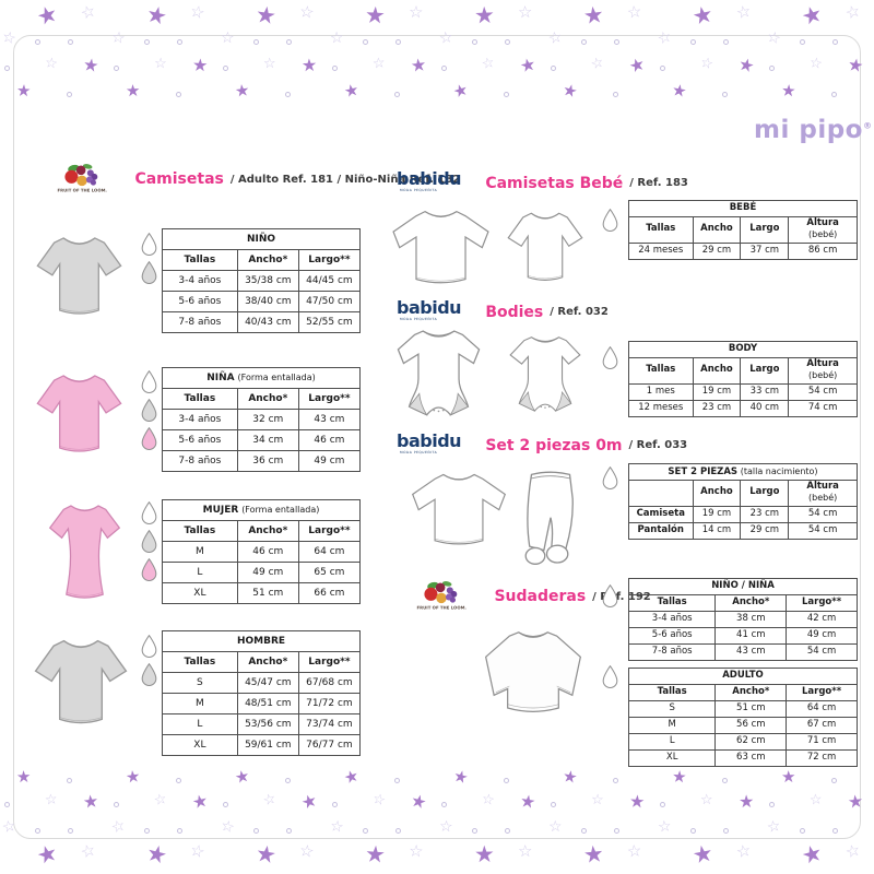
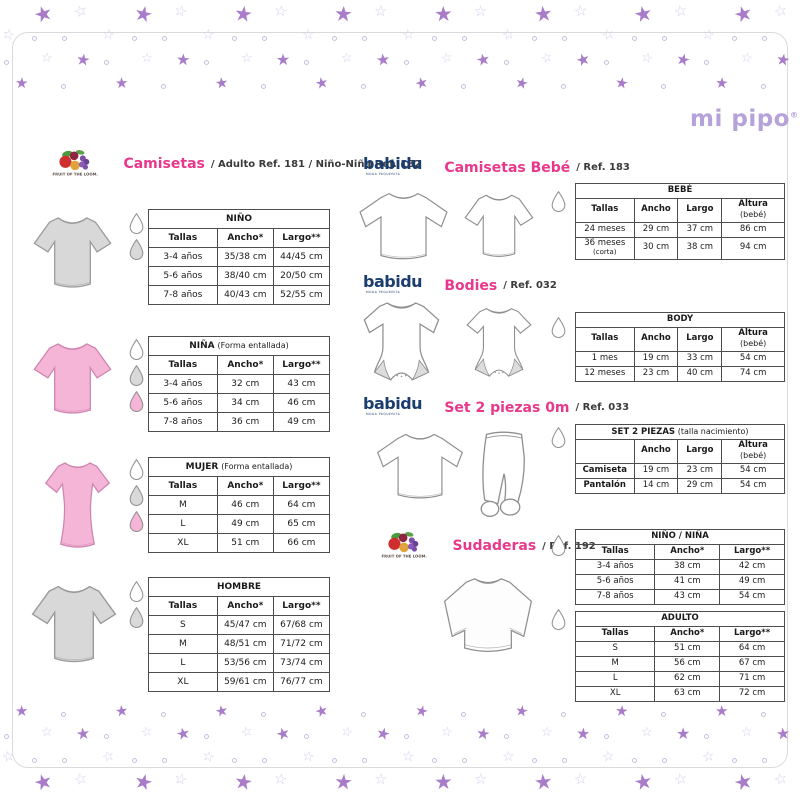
  ★
  ☆
  ★
  ☆
  ★
  ☆
  mi pipo®
  Camisetas
  / Adulto Ref. 181 / Niño-Niña Ref. 182
  babidu
  Camisetas Bebé
  / Ref. 183
  babidu
  Bodies
  / Ref. 032
  babidu
  Set 2 piezas 0m
  / Ref. 033
  Sudaderas
  /f. 192
  NIÑO
  Tallas	Ancho*	Largo**
  3-4 años	35/38 cm	44/45 cm
- 5-6 años	38/40 cm	47/50 cm
+ 5-6 años	38/40 cm	20/50 cm
  7-8 años	40/43 cm	52/55 cm
  NIÑA (Forma entallada)
  Tallas	Ancho*	Largo**
  3-4 años	32 cm	43 cm
  5-6 años	34 cm	46 cm
  7-8 años	36 cm	49 cm
  MUJER (Forma entallada)
  Tallas	Ancho*	Largo**
  M	46 cm	64 cm
  L	49 cm	65 cm
  XL	51 cm	66 cm
  HOMBRE
  Tallas	Ancho*	Largo**
  S	45/47 cm	67/68 cm
  M	48/51 cm	71/72 cm
  L	53/56 cm	73/74 cm
  XL	59/61 cm	76/77 cm
  BEBÉ
  Tallas	Ancho	Largo	Altura (bebé)
  24 meses	29 cm	37 cm	86 cm
+ 36 meses(corta)	30 cm	38 cm	94 cm
  BODY
  Tallas	Ancho	Largo	Altura (bebé)
  1 mes	19 cm	33 cm	54 cm
  12 meses	23 cm	40 cm	74 cm
  SET 2 PIEZAS (talla nacimiento)
  	Ancho	Largo	Altura (bebé)
  Camiseta	19 cm	23 cm	54 cm
  Pantalón	14 cm	29 cm	54 cm
  NIÑO / NIÑA
  Tallas	Ancho*	Largo**
  3-4 años	38 cm	42 cm
  5-6 años	41 cm	49 cm
  7-8 años	43 cm	54 cm
  ADULTO
  Tallas	Ancho*	Largo**
  S	51 cm	64 cm
  M	56 cm	67 cm
  L	62 cm	71 cm
  XL	63 cm	72 cm
